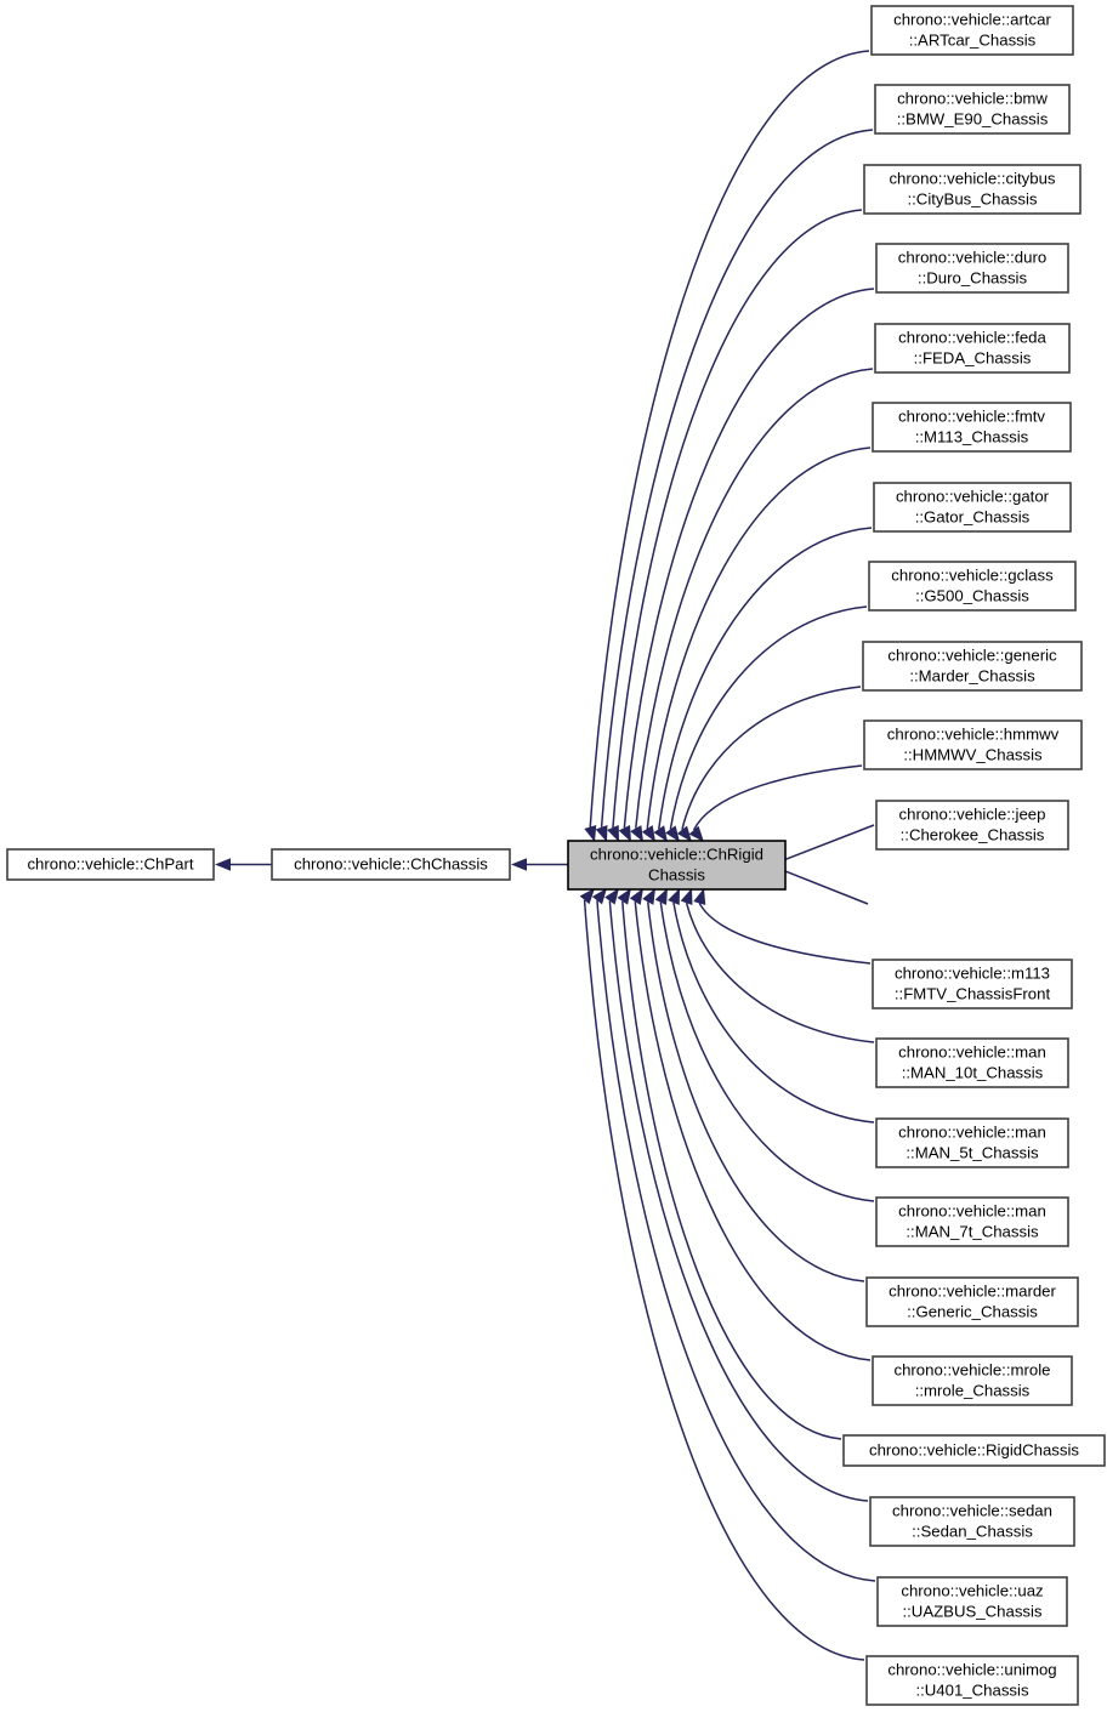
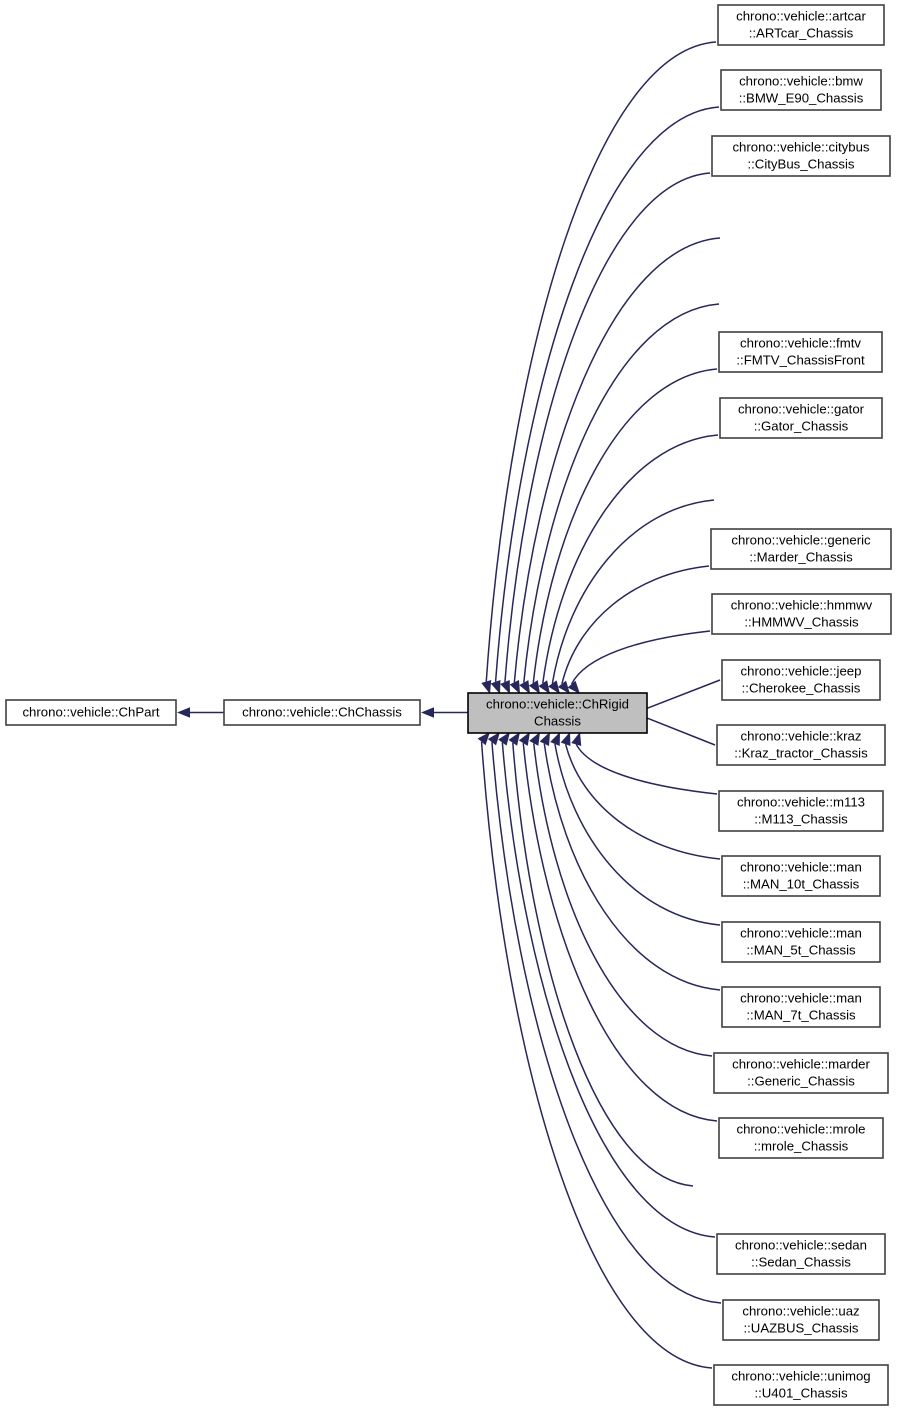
  chrono::vehicle::ChPart
  chrono::vehicle::ChChassis
  chrono::vehicle::artcar
  ::ARTcar_Chassis
  chrono::vehicle::bmw
  ::BMW_E90_Chassis
  chrono::vehicle::citybus
  ::CityBus_Chassis
- chrono::vehicle::duro
- ::Duro_Chassis
- chrono::vehicle::feda
- ::FEDA_Chassis
  chrono::vehicle::fmtv
- ::M113_Chassis
+ ::FMTV_ChassisFront
  chrono::vehicle::gator
  ::Gator_Chassis
- chrono::vehicle::gclass
- ::G500_Chassis
  chrono::vehicle::generic
  ::Marder_Chassis
  chrono::vehicle::hmmwv
  ::HMMWV_Chassis
  chrono::vehicle::jeep
  ::Cherokee_Chassis
+ chrono::vehicle::kraz
+ ::Kraz_tractor_Chassis
  chrono::vehicle::m113
- ::FMTV_ChassisFront
+ ::M113_Chassis
  chrono::vehicle::man
  ::MAN_10t_Chassis
  chrono::vehicle::man
  ::MAN_5t_Chassis
  chrono::vehicle::man
  ::MAN_7t_Chassis
  chrono::vehicle::marder
  ::Generic_Chassis
  chrono::vehicle::mrole
  ::mrole_Chassis
- chrono::vehicle::RigidChassis
  chrono::vehicle::sedan
  ::Sedan_Chassis
  chrono::vehicle::uaz
  ::UAZBUS_Chassis
  chrono::vehicle::unimog
  ::U401_Chassis
  chrono::vehicle::ChRigid
  Chassis
